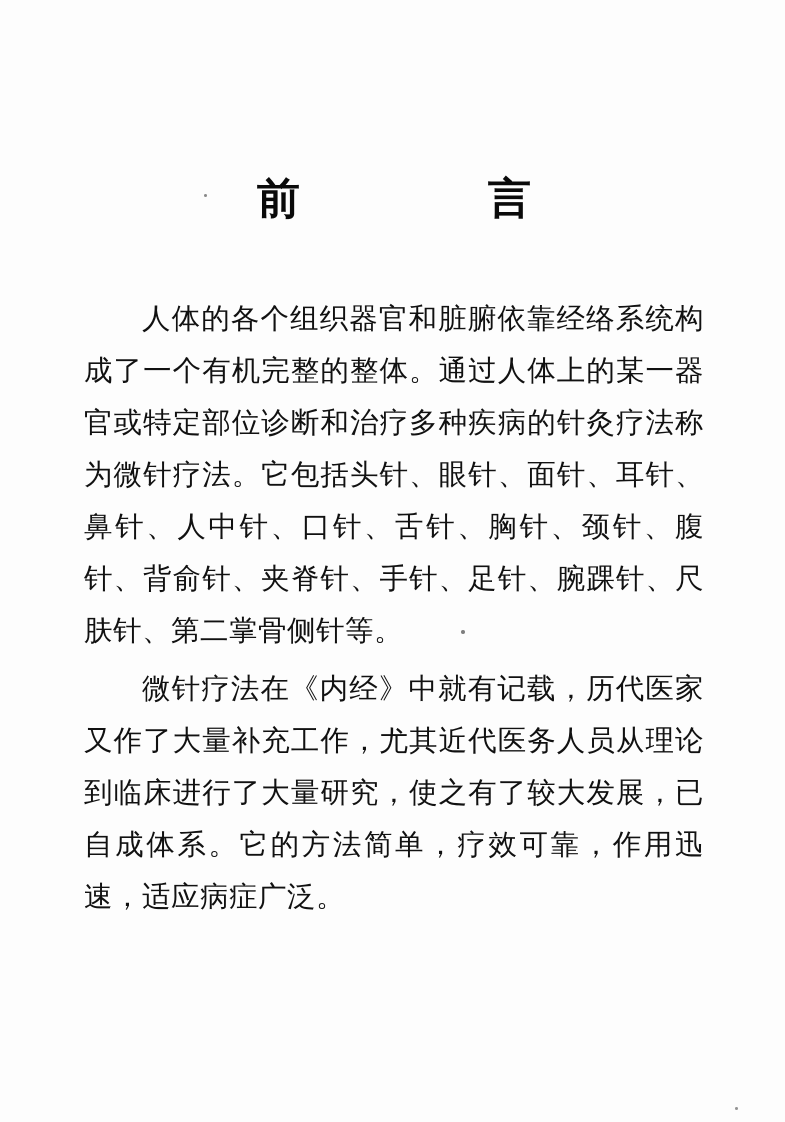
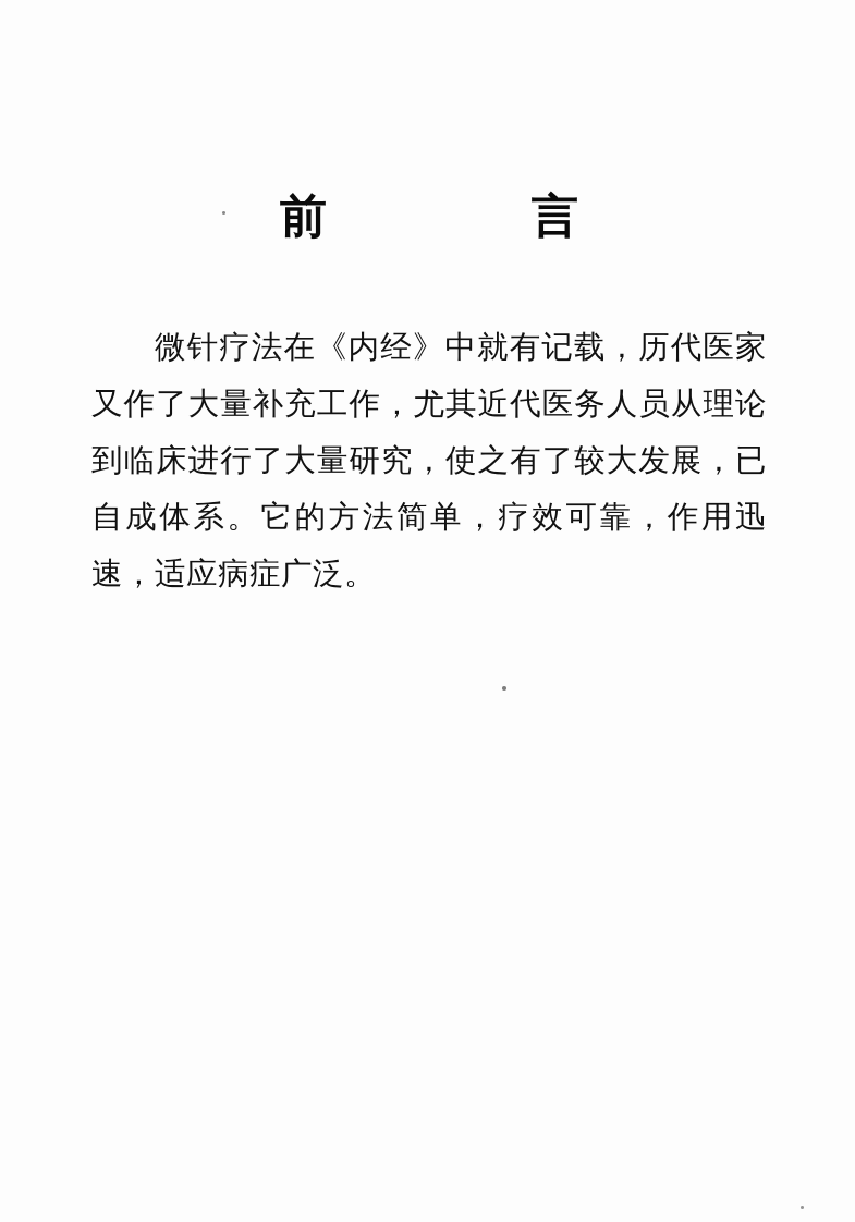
  前 言
- 人体的各个组织器官和脏腑依靠经络系统构成了一个有机完整的整体。通过人体上的某一器官或特定部位诊断和治疗多种疾病的针灸疗法称为微针疗法。它包括头针、眼针、面针、耳针、鼻针、人中针、口针、舌针、胸针、颈针、腹针、背俞针、夹脊针、手针、足针、腕踝针、尺肤针、第二掌骨侧针等。
  微针疗法在《内经》中就有记载，历代医家又作了大量补充工作，尤其近代医务人员从理论到临床进行了大量研究，使之有了较大发展，已自成体系。它的方法简单，疗效可靠，作用迅速，适应病症广泛。
